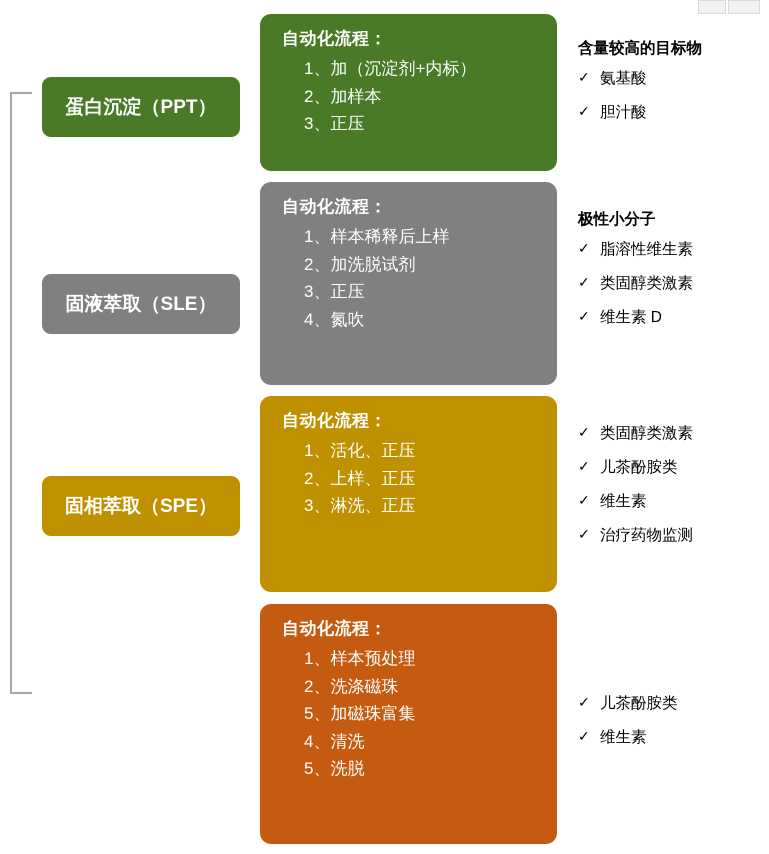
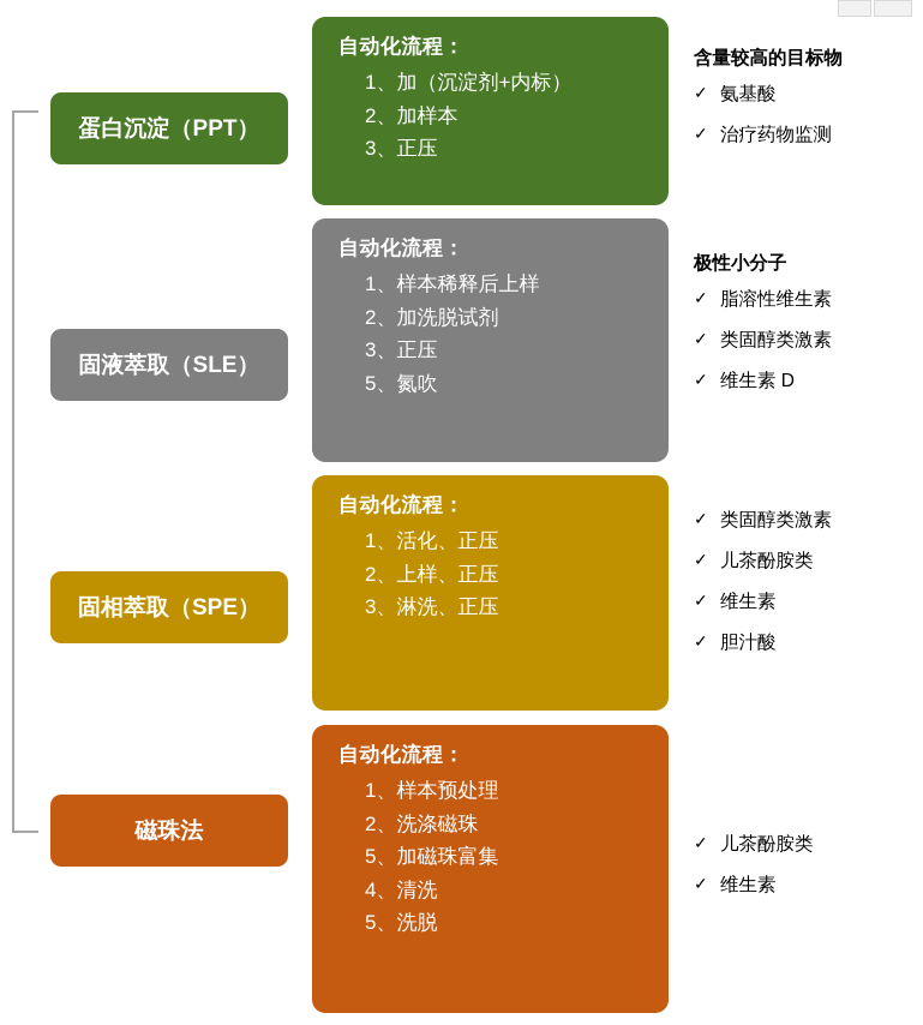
  蛋白沉淀（PPT）
  自动化流程：
  1、加（沉淀剂+内标）
  2、加样本
  3、正压
  含量较高的目标物
  ✓
  氨基酸
  ✓
- 胆汁酸
+ 治疗药物监测
  固液萃取（SLE）
  自动化流程：
  1、样本稀释后上样
  2、加洗脱试剂
  3、正压
- 4、氮吹
+ 5、氮吹
  极性小分子
  ✓
  脂溶性维生素
  ✓
  类固醇类激素
  ✓
  维生素 D
  固相萃取（SPE）
  自动化流程：
  1、活化、正压
  2、上样、正压
  3、淋洗、正压
  ✓
  类固醇类激素
  ✓
  儿茶酚胺类
  ✓
  维生素
  ✓
- 治疗药物监测
+ 胆汁酸
+ 磁珠法
  自动化流程：
  1、样本预处理
  2、洗涤磁珠
  5、加磁珠富集
  4、清洗
  5、洗脱
  ✓
  儿茶酚胺类
  ✓
  维生素
